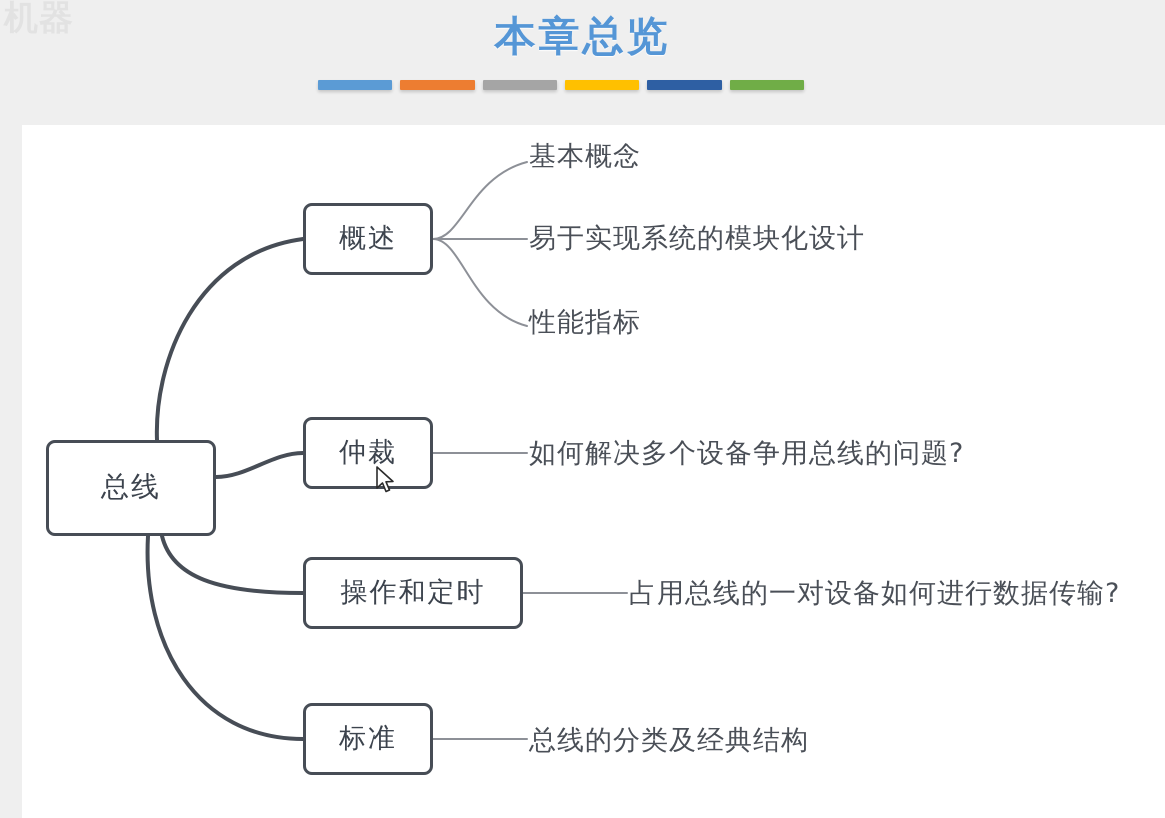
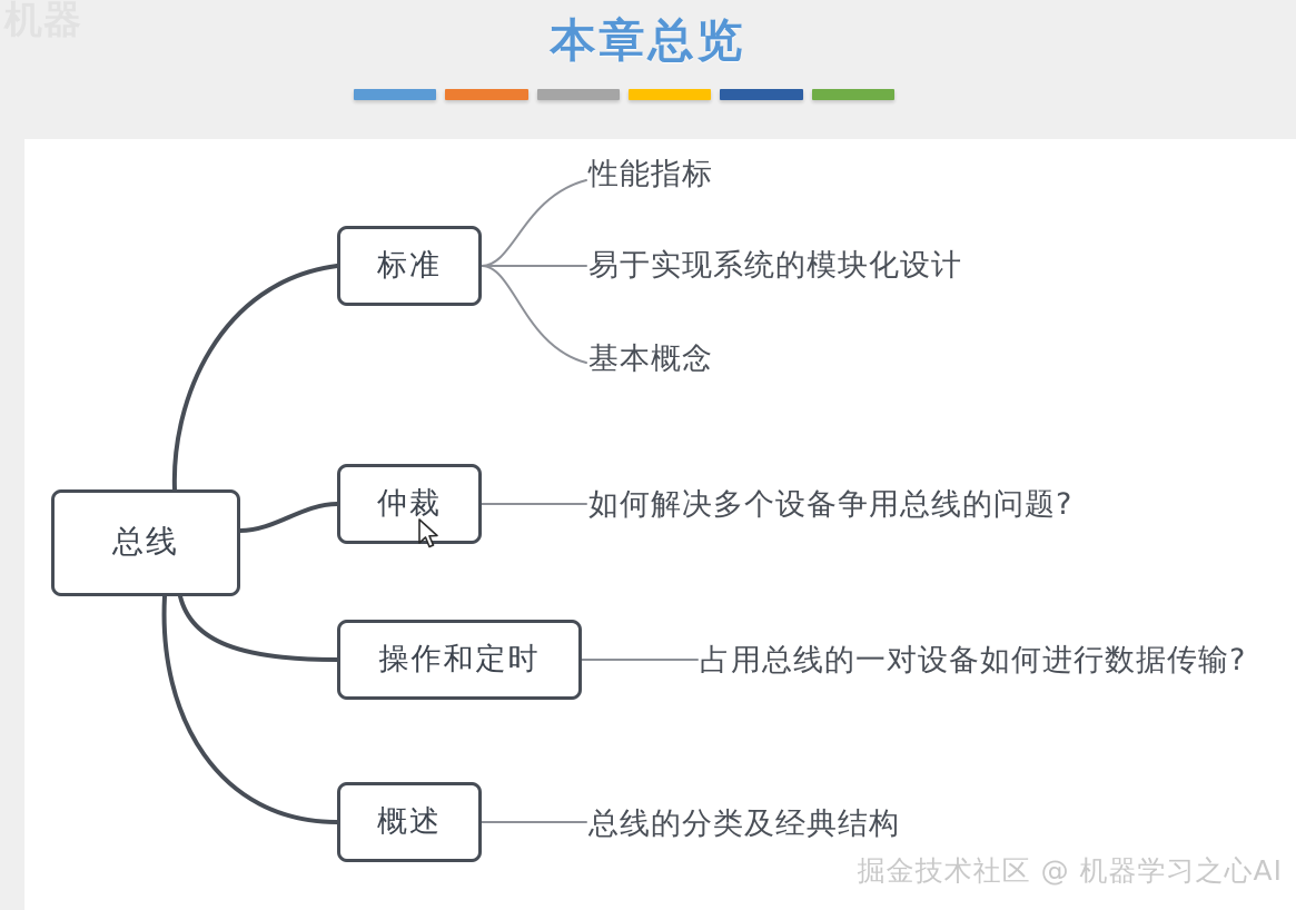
  本章总览
  总线
- 概述
+ 标准
  仲裁
  操作和定时
- 标准
+ 概述
- 基本概念
+ 性能指标
  易于实现系统的模块化设计
- 性能指标
+ 基本概念
  如何解决多个设备争用总线的问题?
  占用总线的一对设备如何进行数据传输?
  总线的分类及经典结构
+ 掘金技术社区 @ 机器学习之心AI
